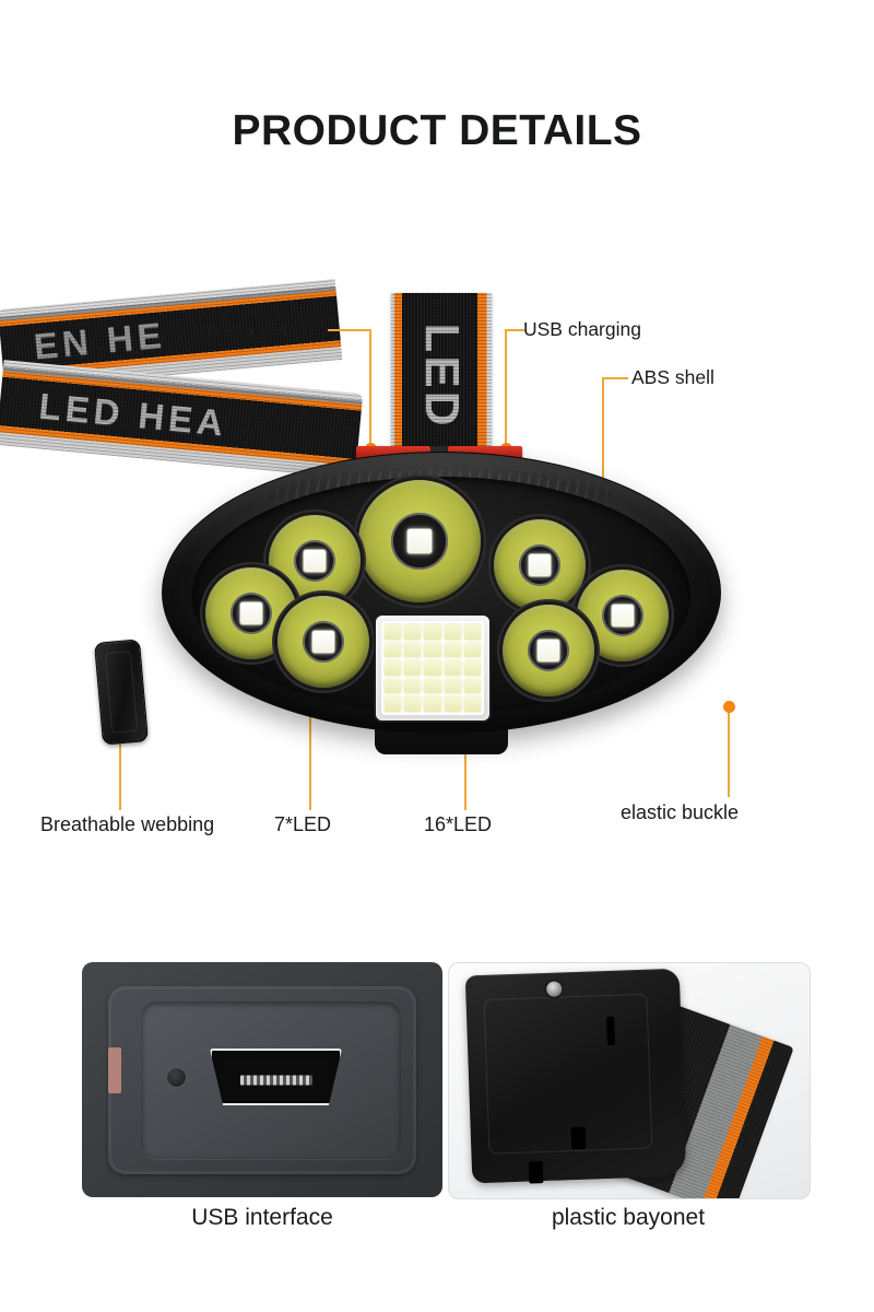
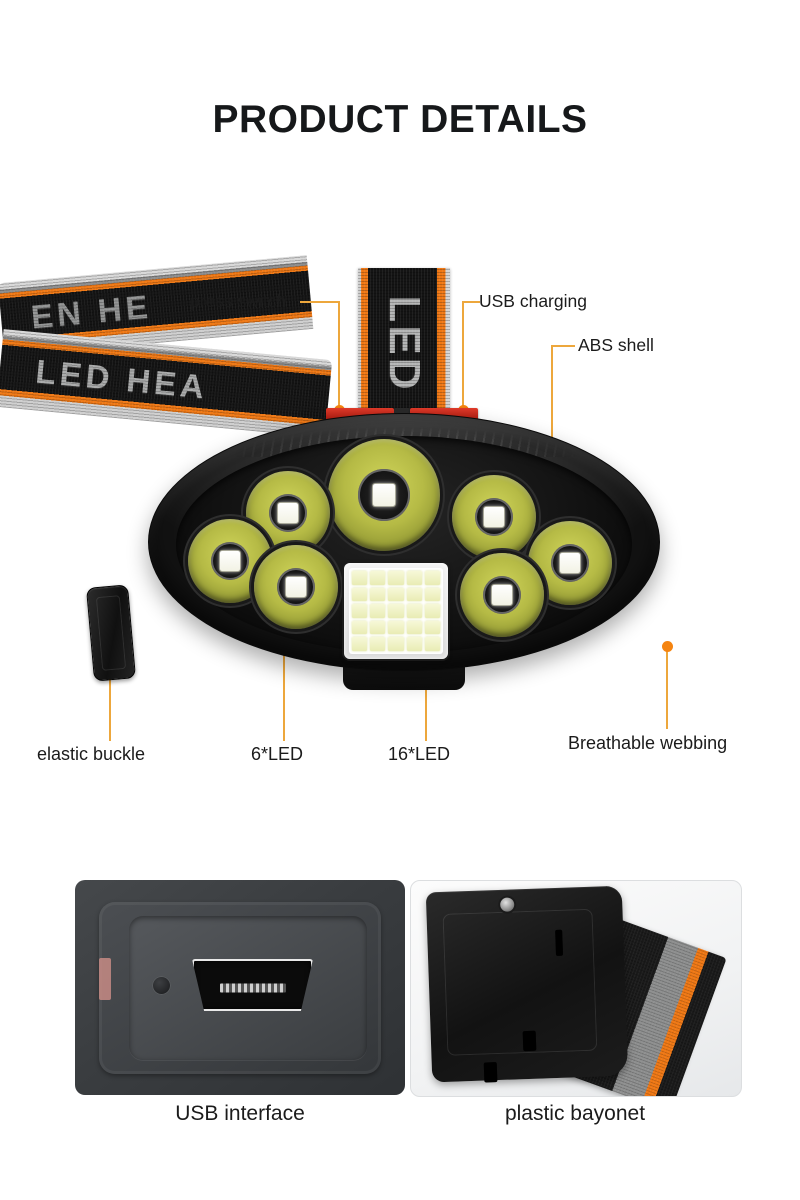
  PRODUCT DETAILS
  USB charging
  ABS shell
- Breathable webbing
+ elastic buckle
- 7*LED
+ 6*LED
  16*LED
- elastic buckle
+ Breathable webbing
  USB interface
  plastic bayonet
